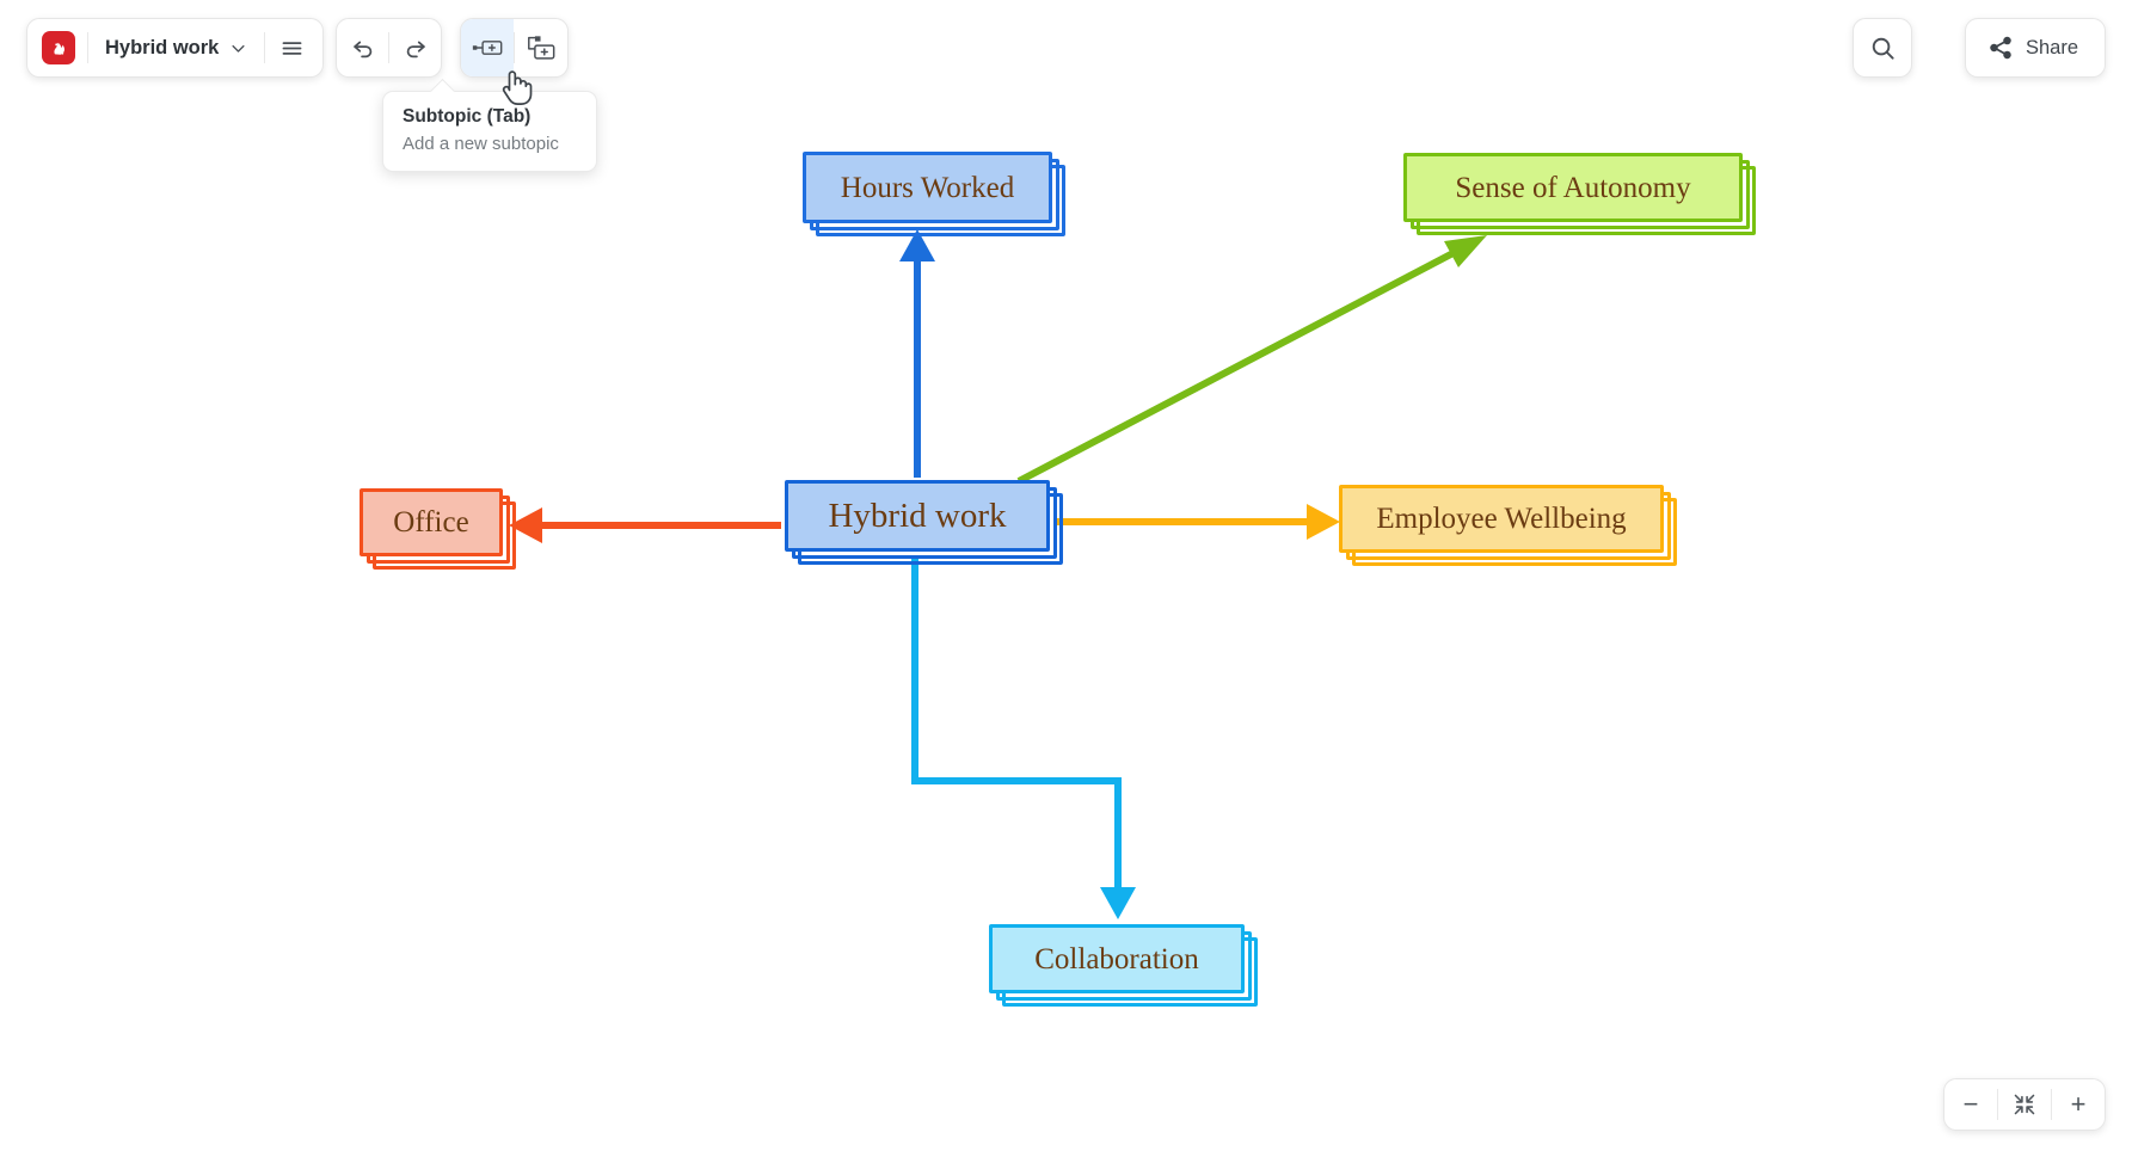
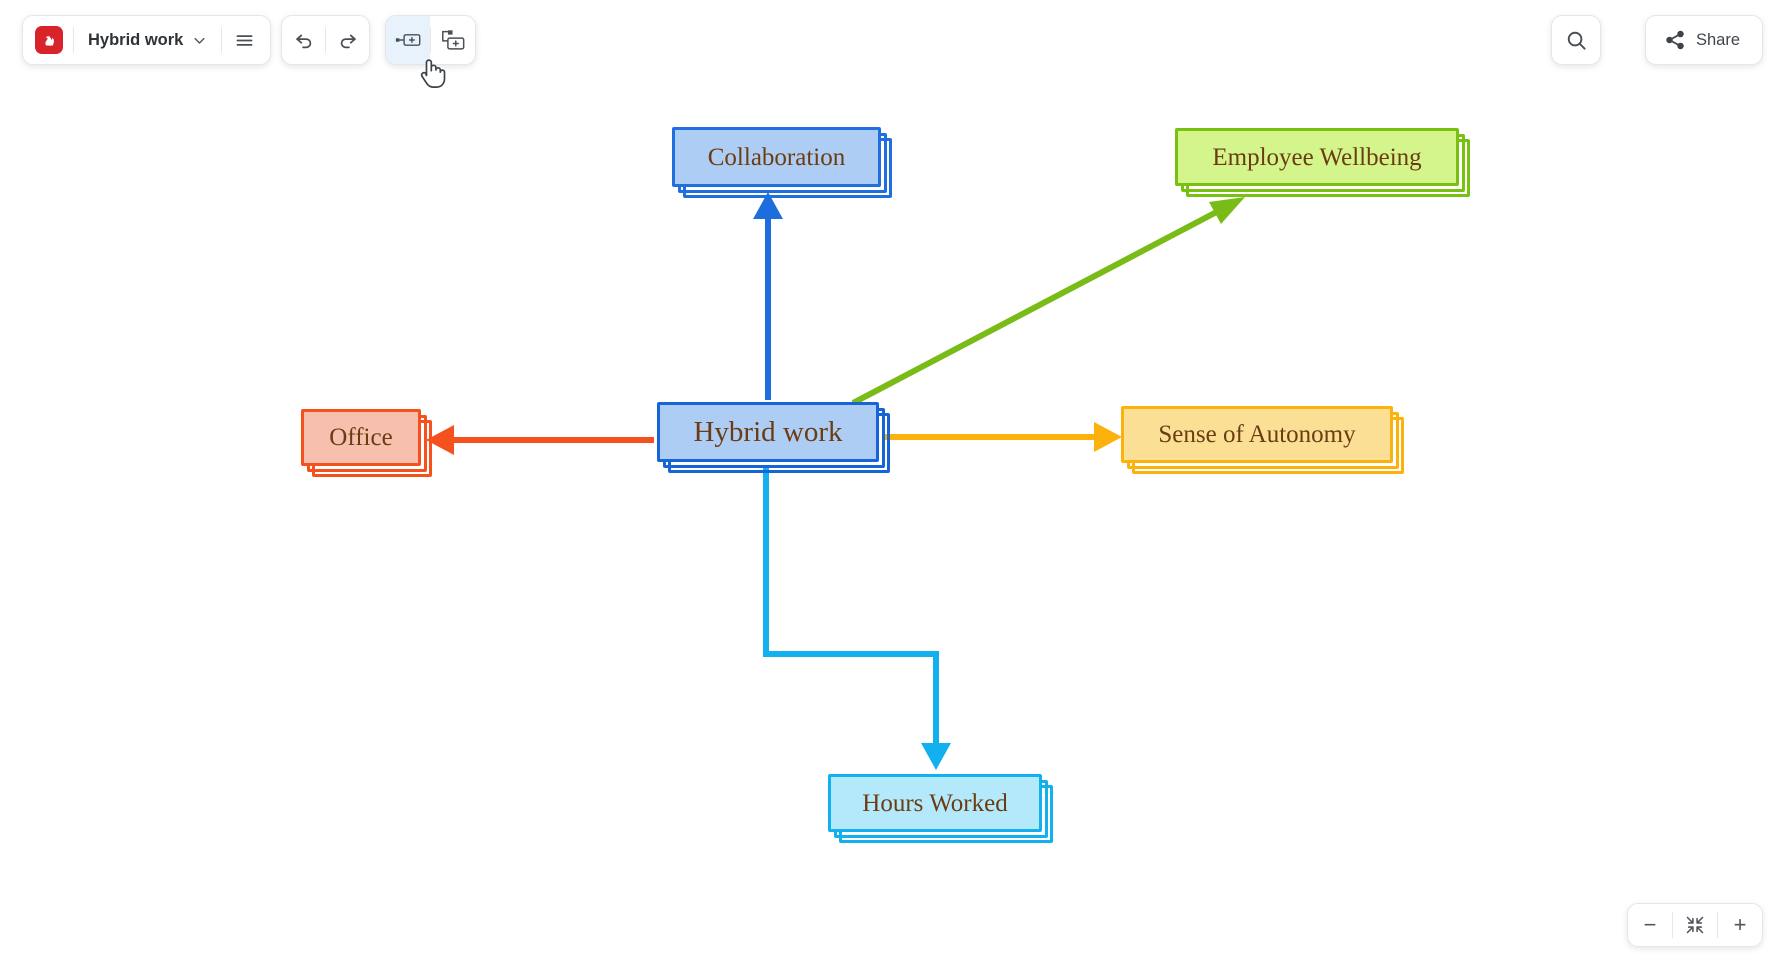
  Hybrid work
- Hours Worked
+ Collaboration
- Sense of Autonomy
+ Employee Wellbeing
  Office
- Employee Wellbeing
+ Sense of Autonomy
- Collaboration
+ Hours Worked
  Hybrid work
- Subtopic (Tab)
- Add a new subtopic
  Share
  −
  +
